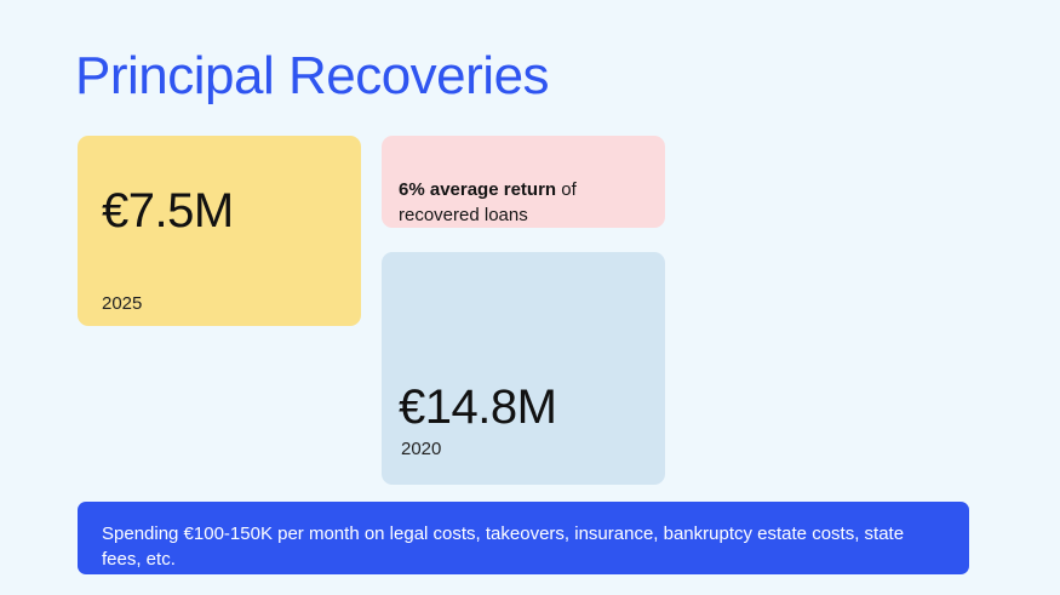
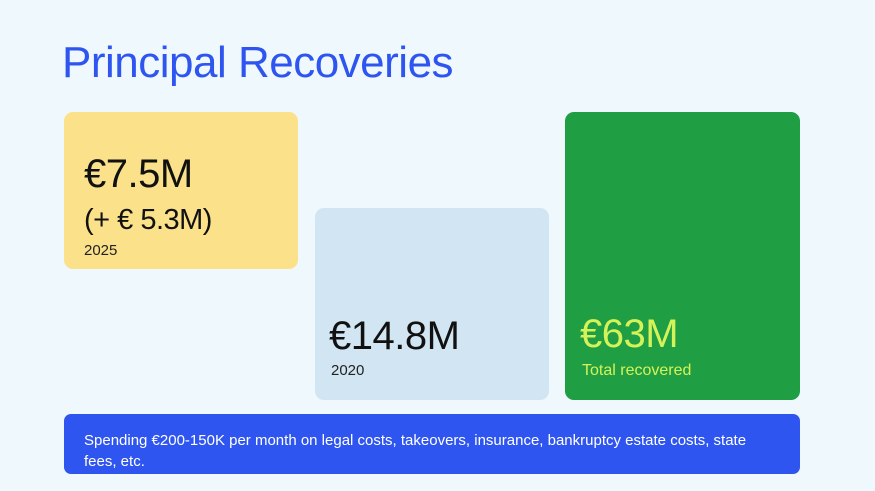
  Principal Recoveries
  €7.5M
+ (+ € 5.3M)
  2025
- 6% average return of recovered loans
  €14.8M
  2020
+ €63M
+ Total recovered
- Spending €100-150K per month on legal costs, takeovers, insurance, bankruptcy estate costs, state fees, etc.
+ Spending €200-150K per month on legal costs, takeovers, insurance, bankruptcy estate costs, state fees, etc.
